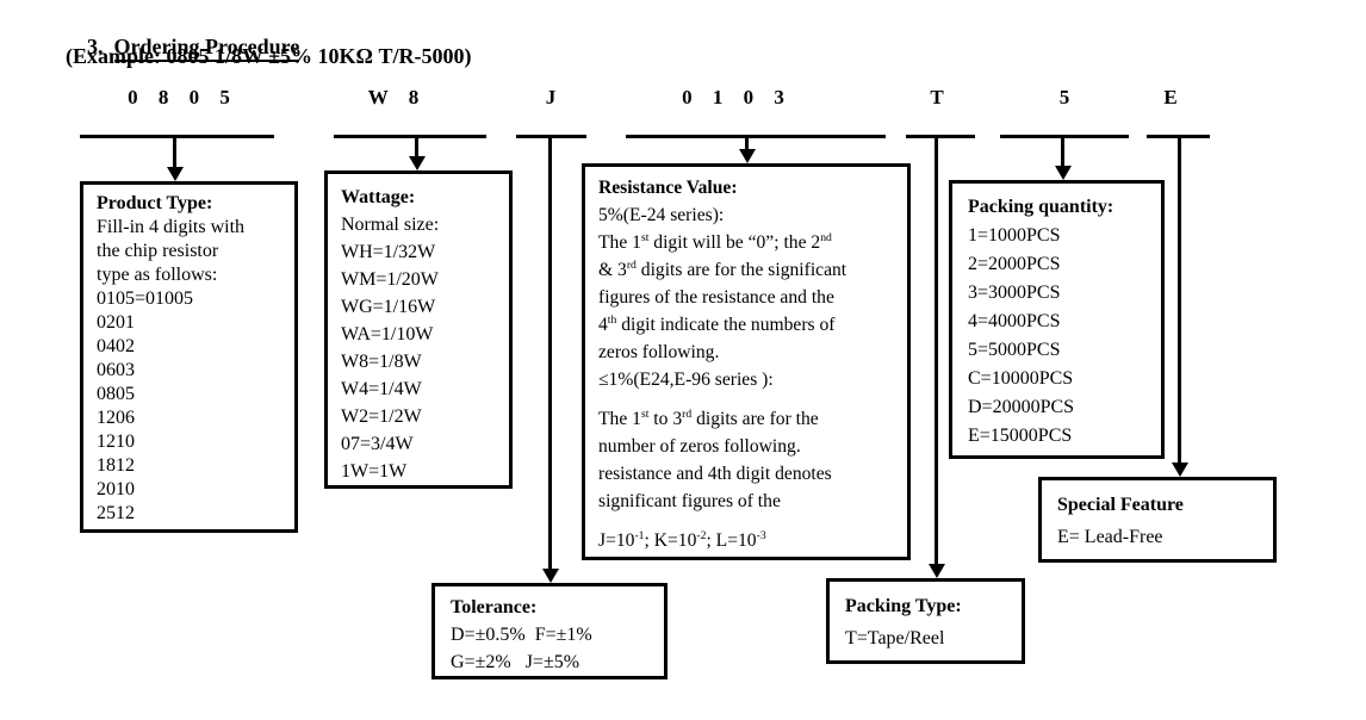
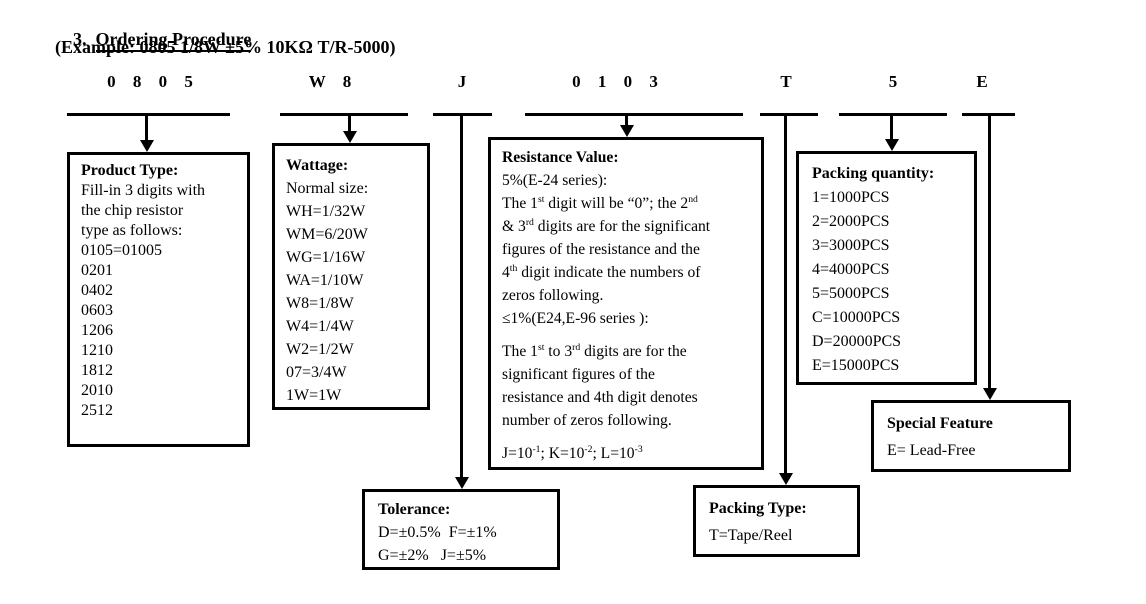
  3. Ordering Procedure
  (Example: 0805 1/8W ±5% 10KΩ T/R-5000)
  0 8 0 5
  W 8
  J
  0 1 0 3
  T
  5
  E
  Product Type:
- Fill-in 4 digits with
+ Fill-in 3 digits with
  the chip resistor
  type as follows:
  0105=01005
  0201
  0402
  0603
- 0805
  1206
  1210
  1812
  2010
  2512
  Wattage:
  Normal size:
  WH=1/32W
- WM=1/20W
+ WM=6/20W
  WG=1/16W
  WA=1/10W
  W8=1/8W
  W4=1/4W
  W2=1/2W
  07=3/4W
  1W=1W
  Resistance Value:
  5%(E-24 series):
  The 1st digit will be “0”; the 2nd
  & 3rd digits are for the significant
  figures of the resistance and the
  4th digit indicate the numbers of
  zeros following.
  ≤1%(E24,E-96 series ):
  The 1st to 3rd digits are for the
- number of zeros following.
+ significant figures of the
  resistance and 4th digit denotes
- significant figures of the
+ number of zeros following.
  J=10-1; K=10-2; L=10-3
  Packing quantity:
  1=1000PCS
  2=2000PCS
  3=3000PCS
  4=4000PCS
  5=5000PCS
  C=10000PCS
  D=20000PCS
  E=15000PCS
  Special Feature
  E= Lead-Free
  Tolerance:
  D=±0.5% F=±1%
  G=±2% J=±5%
  Packing Type:
  T=Tape/Reel
